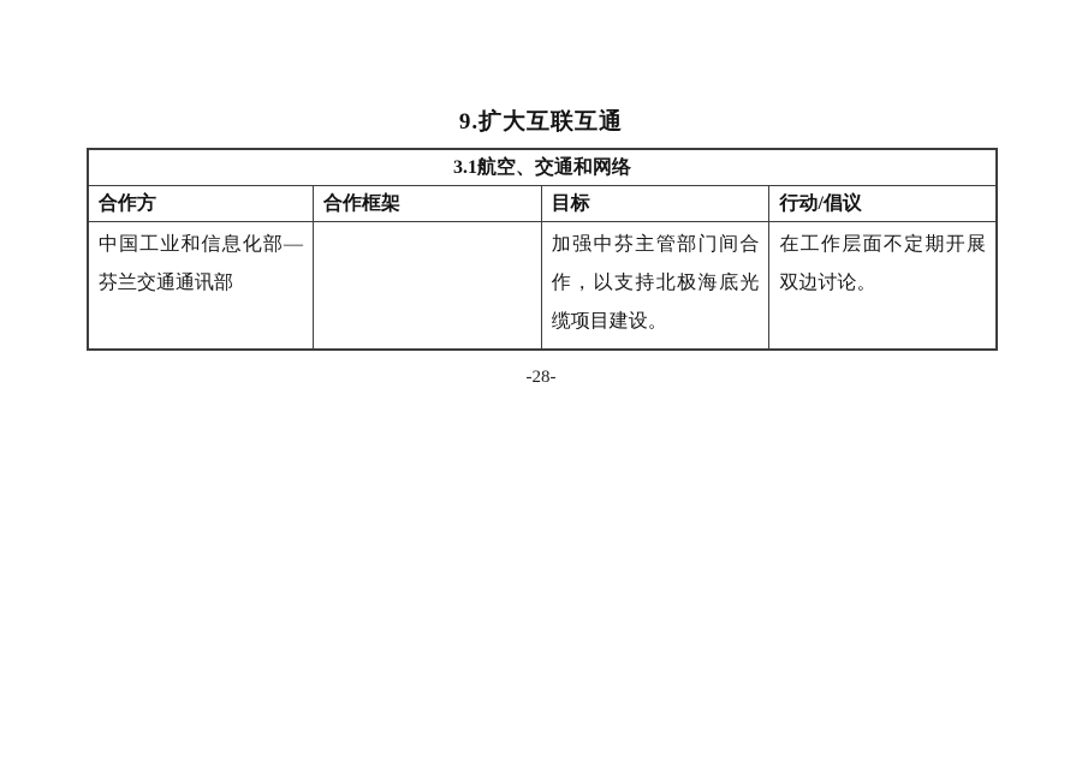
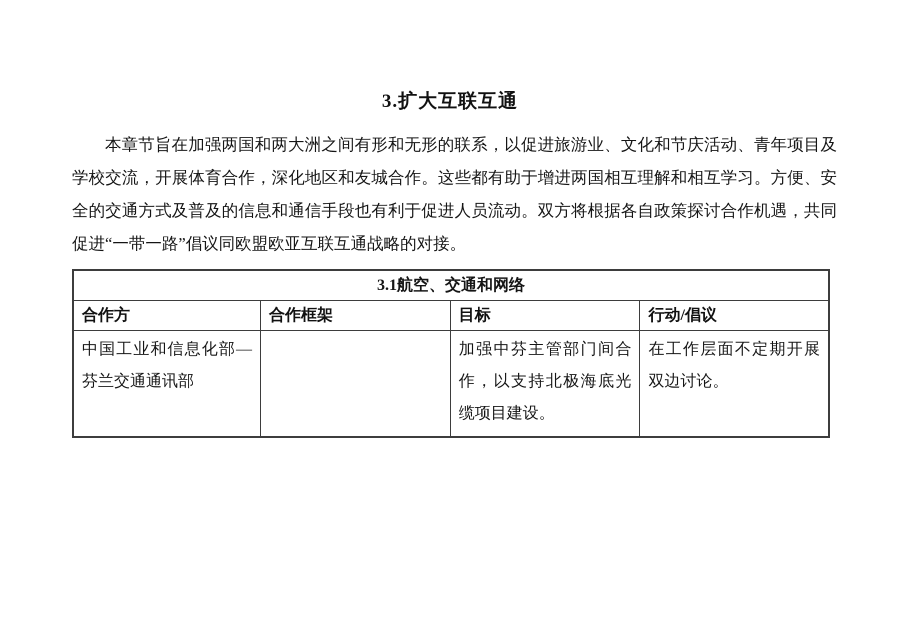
- 9.扩大互联互通
+ 3.扩大互联互通
+ 本章节旨在加强两国和两大洲之间有形和无形的联系，以促进旅游业、文化和节庆活动、青年项目及学校交流，开展体育合作，深化地区和友城合作。这些都有助于增进两国相互理解和相互学习。方便、安全的交通方式及普及的信息和通信手段也有利于促进人员流动。双方将根据各自政策探讨合作机遇，共同促进“一带一路”倡议同欧盟欧亚互联互通战略的对接。
  3.1航空、交通和网络
  合作方	合作框架	目标	行动/倡议
  中国工业和信息化部—芬兰交通通讯部		加强中芬主管部门间合作，以支持北极海底光缆项目建设。	在工作层面不定期开展双边讨论。
- -28-
